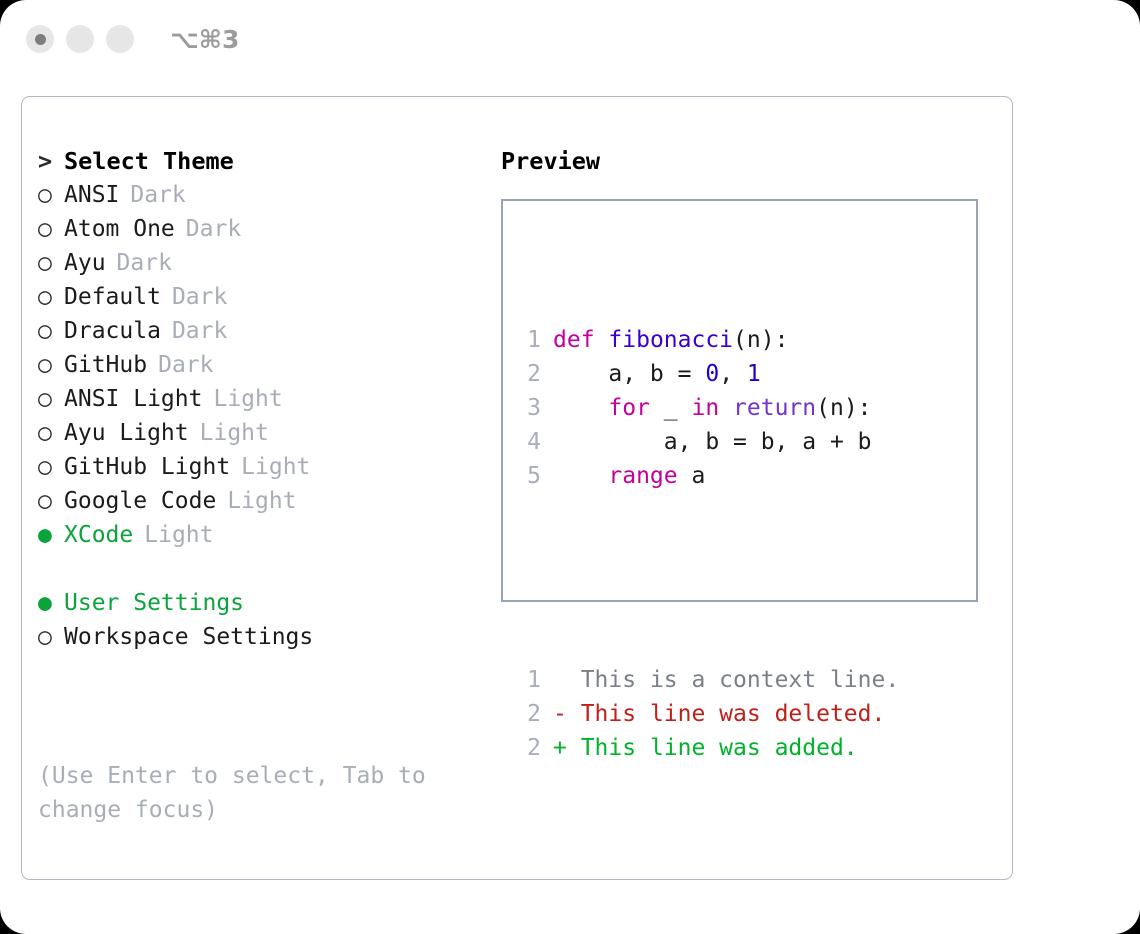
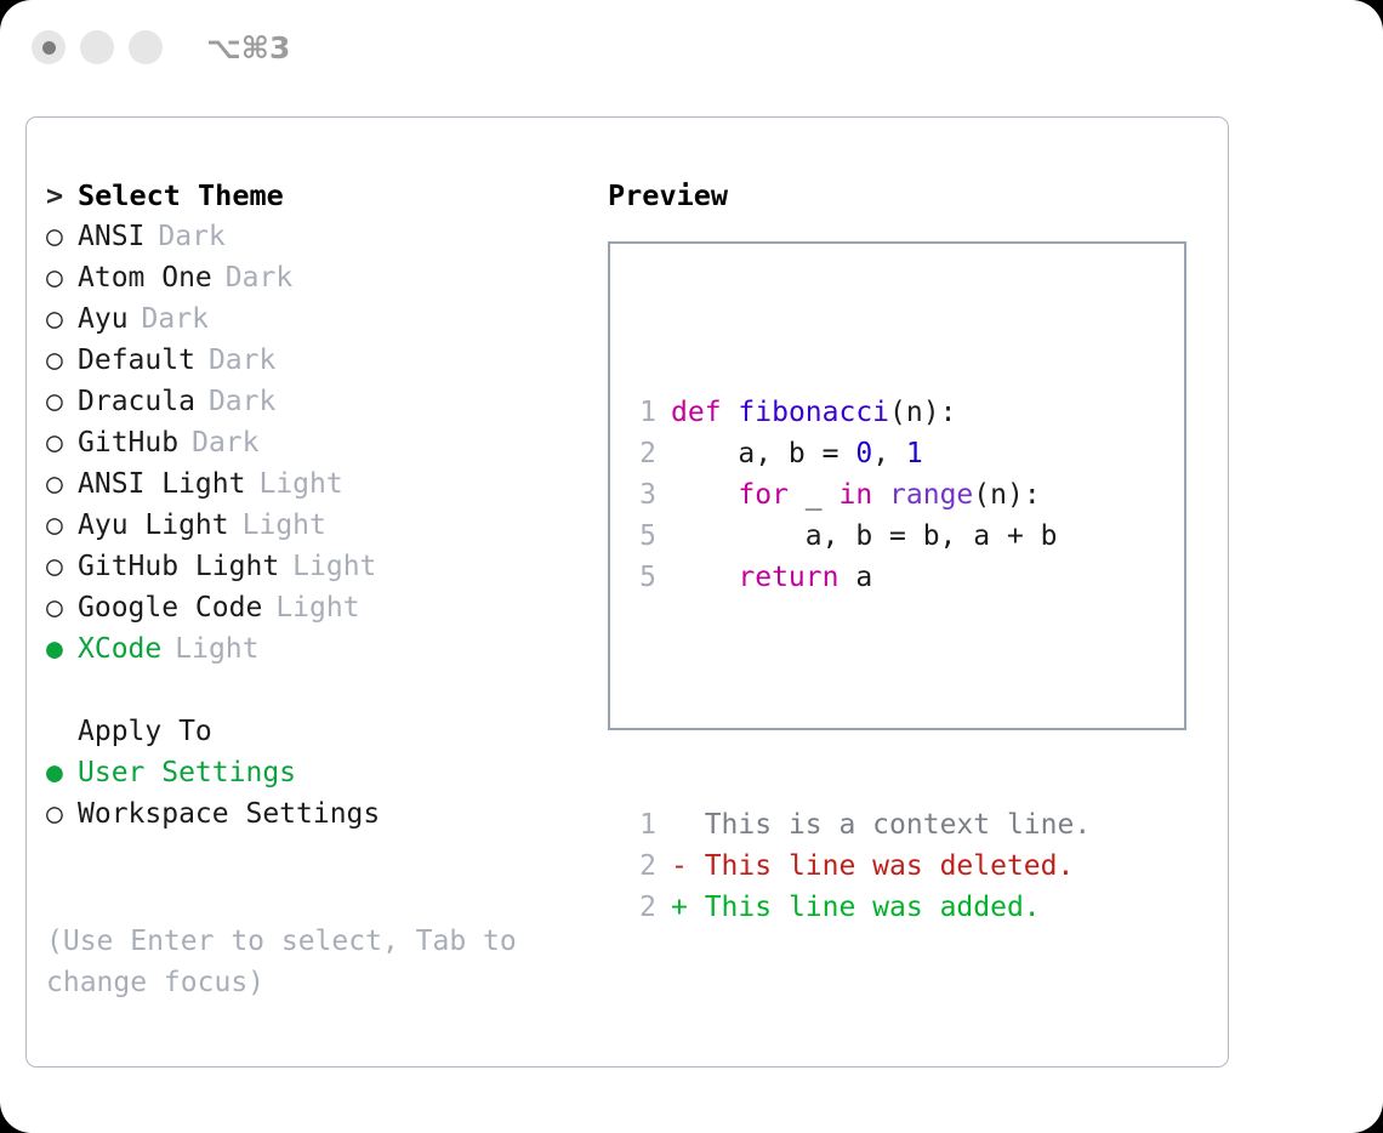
  ⌥⌘3
  > Select Theme
  ○ ANSI Dark
  ○ Atom One Dark
  ○ Ayu Dark
  ○ Default Dark
  ○ Dracula Dark
  ○ GitHub Dark
  ○ ANSI Light Light
  ○ Ayu Light Light
  ○ GitHub Light Light
  ○ Google Code Light
  ● XCode Light
+ Apply To
  ● User Settings
  ○ Workspace Settings
  (Use Enter to select, Tab to change focus)
  Preview
  1 def fibonacci(n):
  2 a, b = 0, 1
- 3 for _ in return(n):
+ 3 for _ in range(n):
- 4 a, b = b, a + b
+ 5 a, b = b, a + b
- 5 range a
+ 5 return a
  1 This is a context line.
  2 - This line was deleted.
  2 + This line was added.
